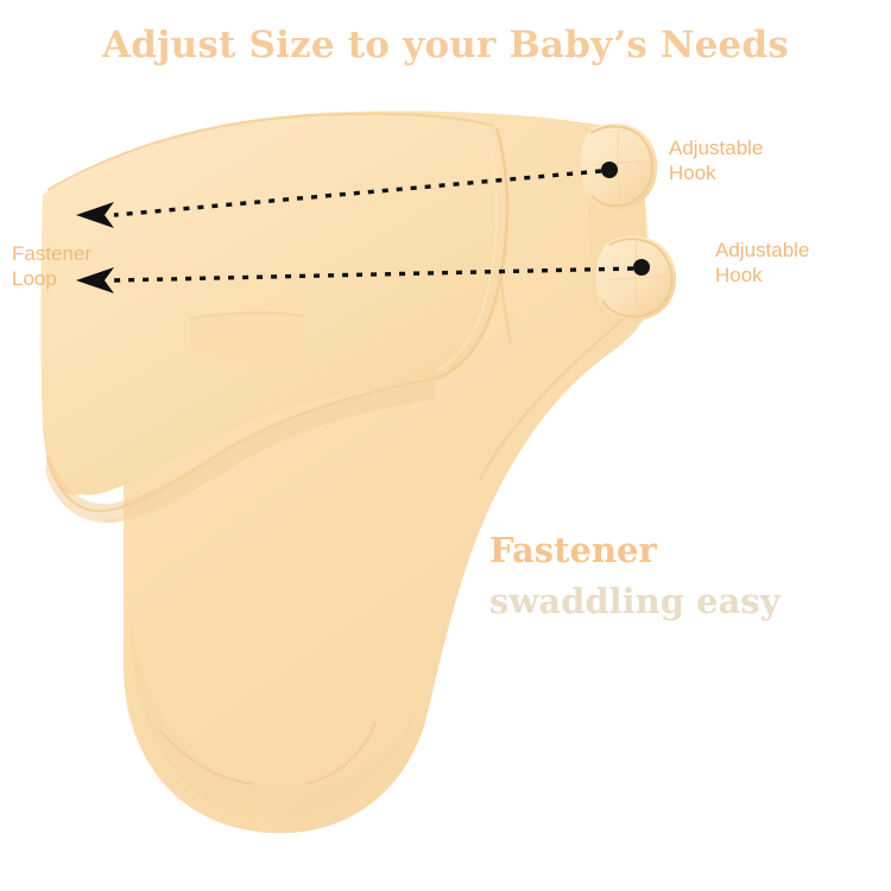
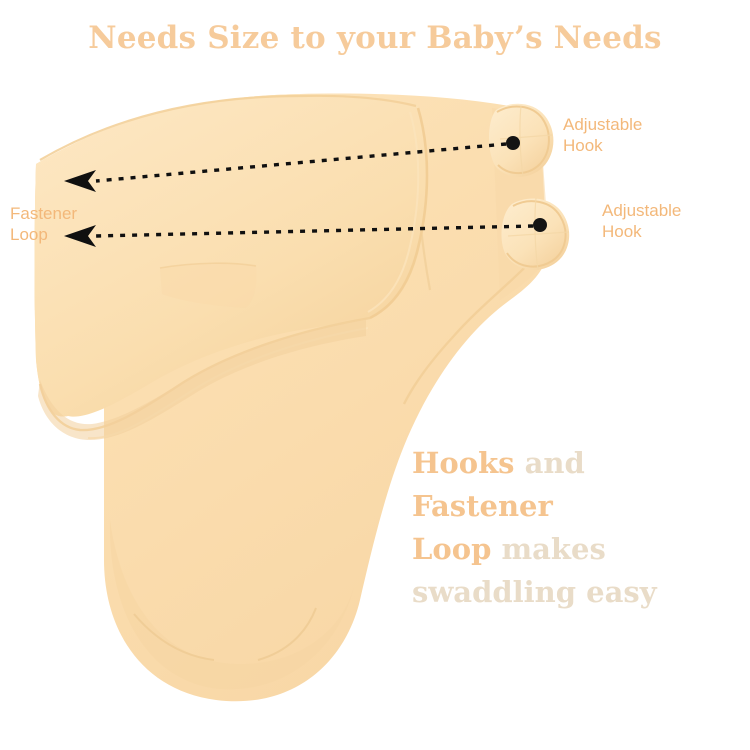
- Adjust Size to your Baby’s Needs
+ Needs Size to your Baby’s Needs
  Adjustable
  Hook
  Adjustable
  Hook
  Fastener
  Loop
+ Hooks and
  Fastener
+ Loop makes
  swaddling easy
